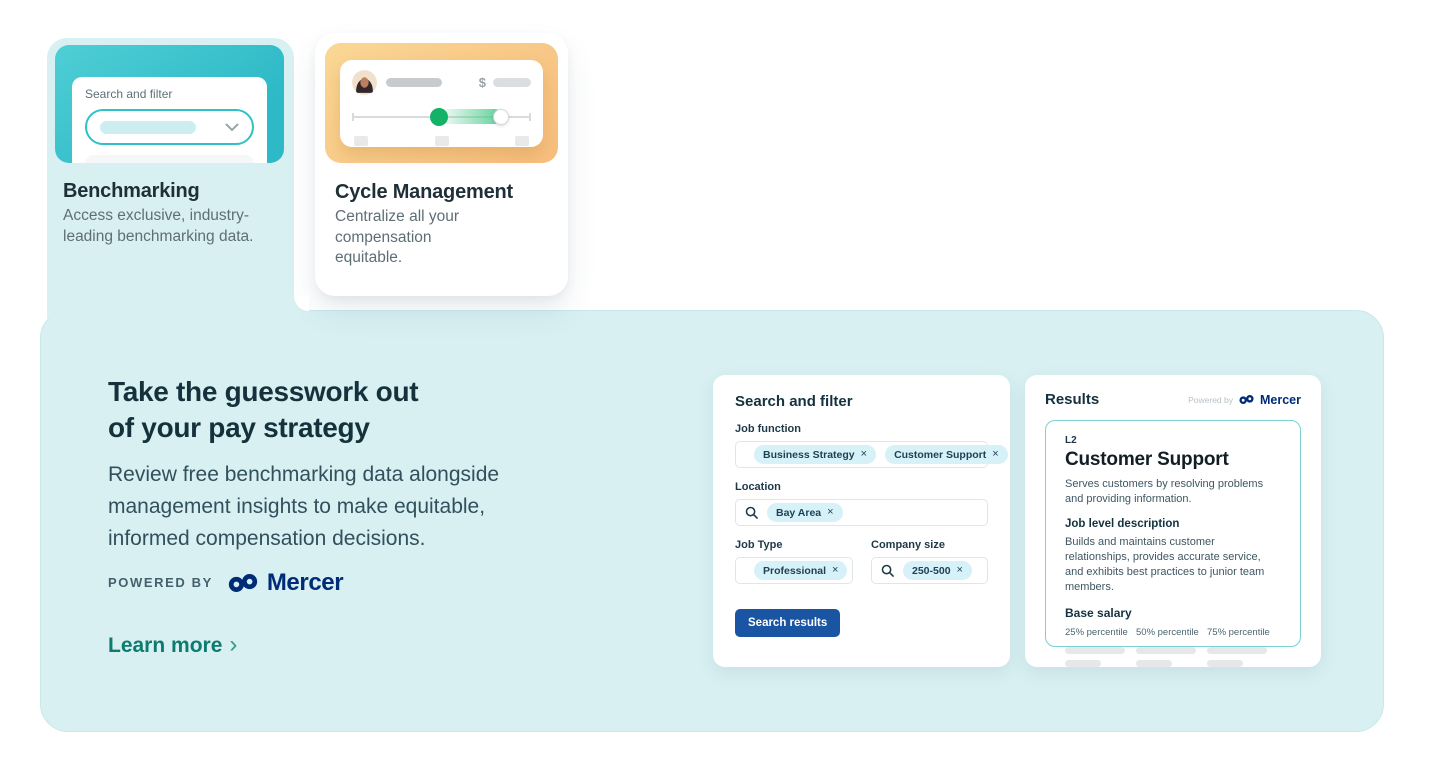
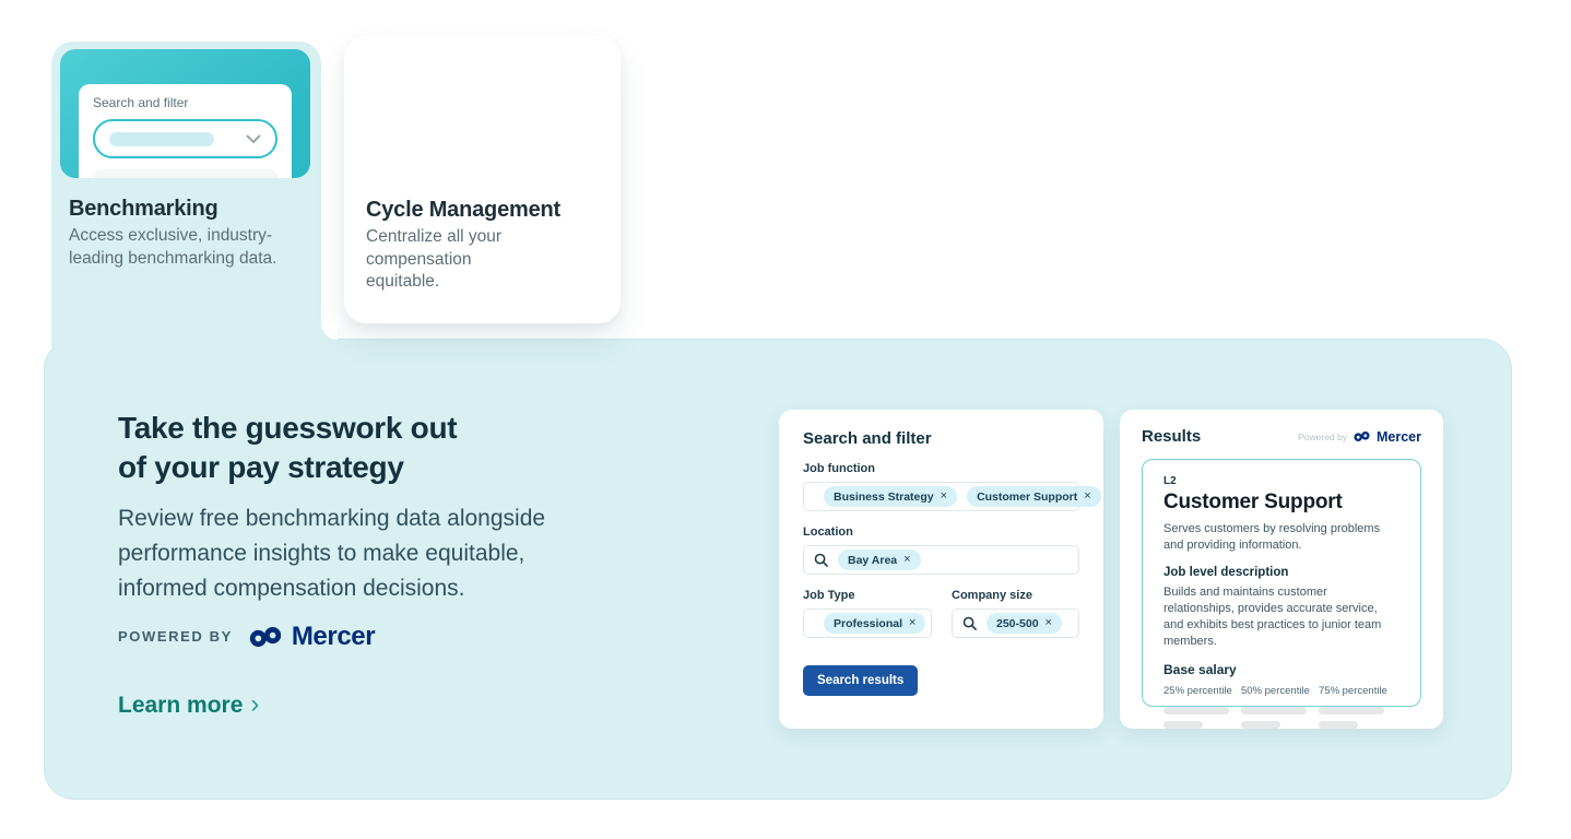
  Search and filter
  Benchmarking
  Access exclusive, industry-leading benchmarking data.
- $
  Cycle Management
  Centralize all your compensation equitable.
  Take the guesswork out
  of your pay strategy
  Review free benchmarking data alongside
- management insights to make equitable,
+ performance insights to make equitable,
  informed compensation decisions.
  POWERED BY
  Mercer
  Learn more
  ›
  Search and filter
  Job function
  Business Strategy
  ×
  Customer Support
  ×
  Location
  Bay Area
  ×
  Job Type
  Professional
  ×
  Company size
  250-500
  ×
  Search results
  Results
  Powered by
  Mercer
  L2
  Customer Support
  Serves customers by resolving problems and providing information.
  Job level description
  Builds and maintains customer relationships, provides accurate service, and exhibits best practices to junior team members.
  Base salary
  25% percentile
  50% percentile
  75% percentile
